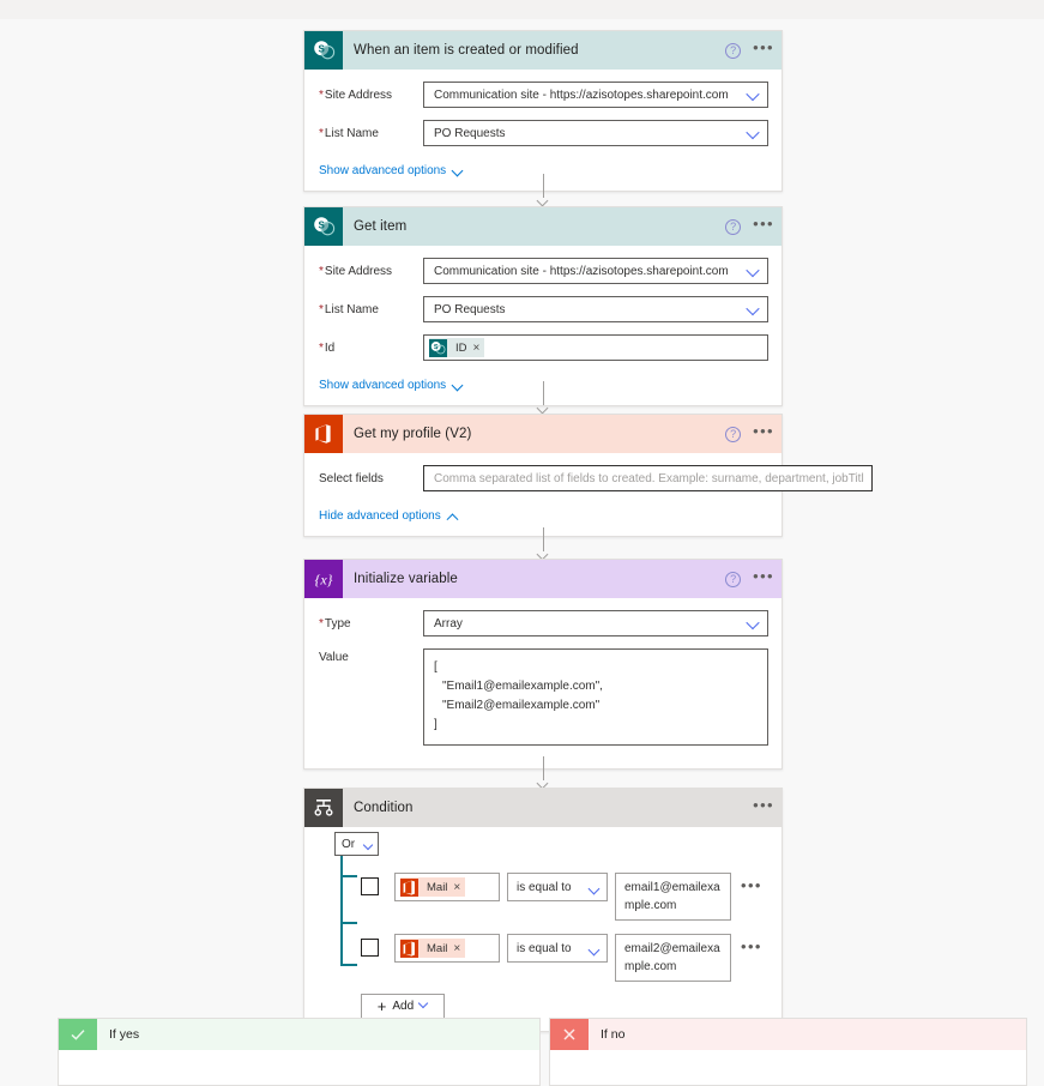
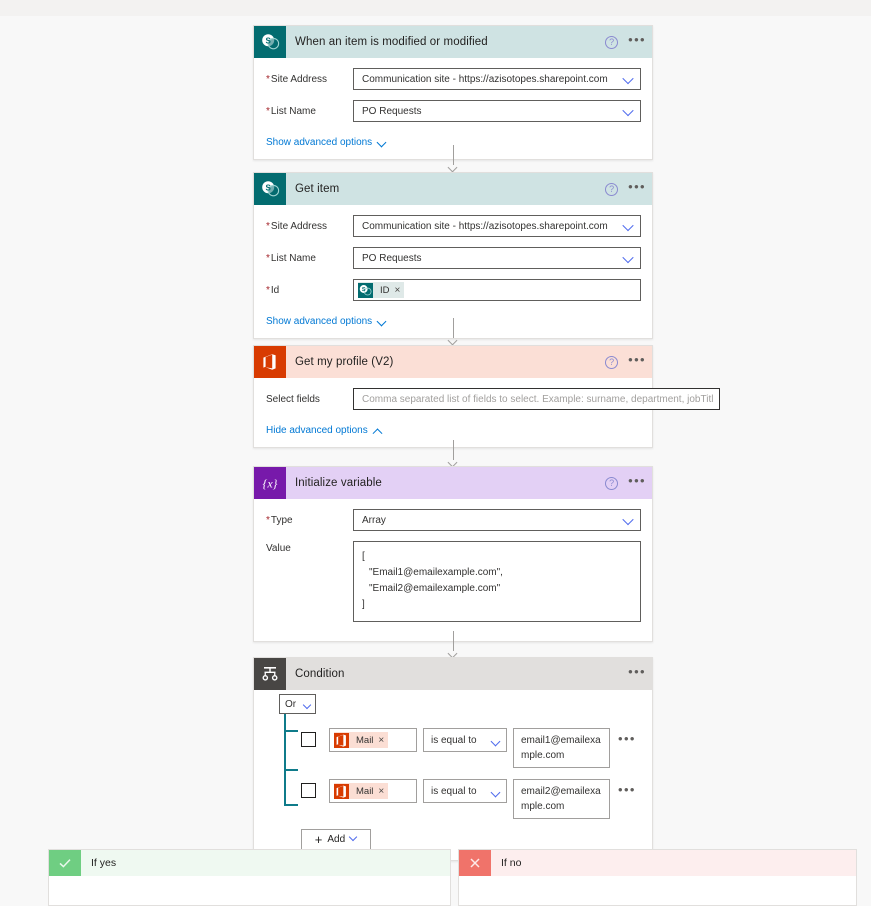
  S
- When an item is created or modified
+ When an item is modified or modified
  ?
  •••
  *Site Address
  Communication site - https://azisotopes.sharepoint.com
  *List Name
  PO Requests
  Show advanced options
  S
  Get item
  ?
  •••
  *Site Address
  Communication site - https://azisotopes.sharepoint.com
  *List Name
  PO Requests
  *Id
  ID
  ×
  Show advanced options
  Get my profile (V2)
  ?
  •••
  Select fields
- Comma separated list of fields to created. Example: surname, department, jobTitl
+ Comma separated list of fields to select. Example: surname, department, jobTitl
  Hide advanced options
  {x}
  Initialize variable
  ?
  •••
  *Type
  Array
  Value
  [
  "Email1@emailexample.com",
  "Email2@emailexample.com"
  ]
  Condition
  •••
  Or
  Mail
  ×
  is equal to
  email1@emailexample.com
  •••
  Mail
  ×
  is equal to
  email2@emailexample.com
  •••
  +
  Add
  If yes
  If no
